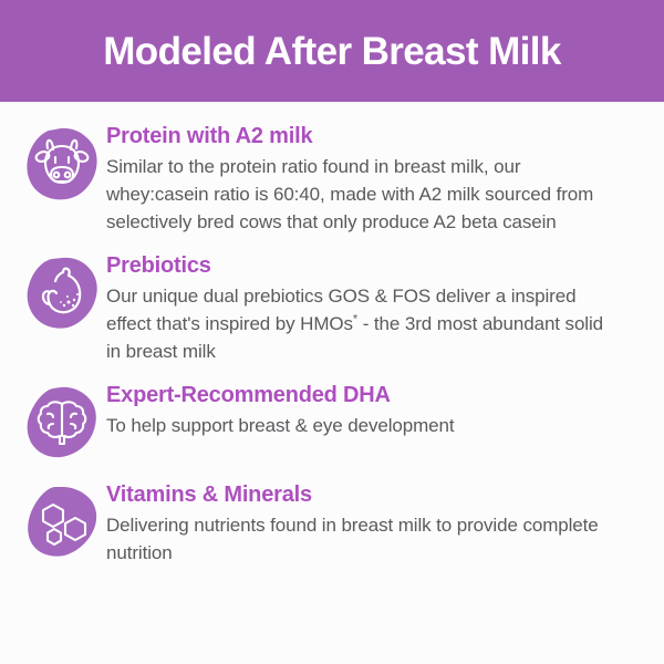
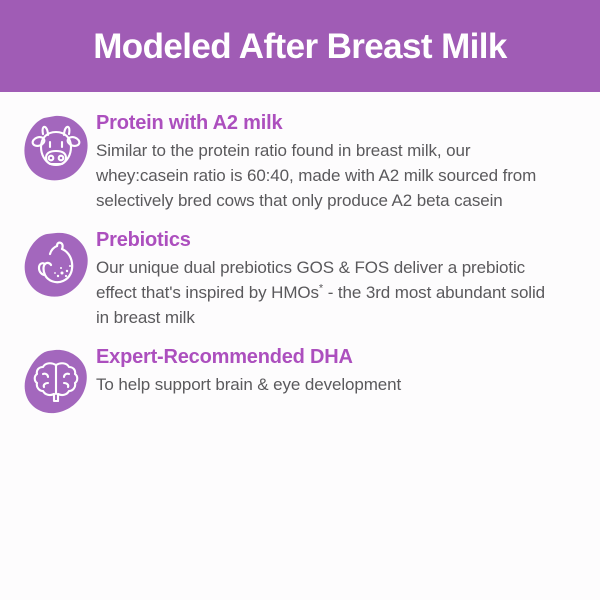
  Modeled After Breast Milk
  Protein with A2 milk
  Similar to the protein ratio found in breast milk, our whey:casein ratio is 60:40, made with A2 milk sourced from selectively bred cows that only produce A2 beta casein
  Prebiotics
- Our unique dual prebiotics GOS & FOS deliver a inspired effect that's inspired by HMOs* - the 3rd most abundant solid in breast milk
+ Our unique dual prebiotics GOS & FOS deliver a prebiotic effect that's inspired by HMOs* - the 3rd most abundant solid in breast milk
  Expert-Recommended DHA
- To help support breast & eye development
+ To help support brain & eye development
- Vitamins & Minerals
- Delivering nutrients found in breast milk to provide complete nutrition
